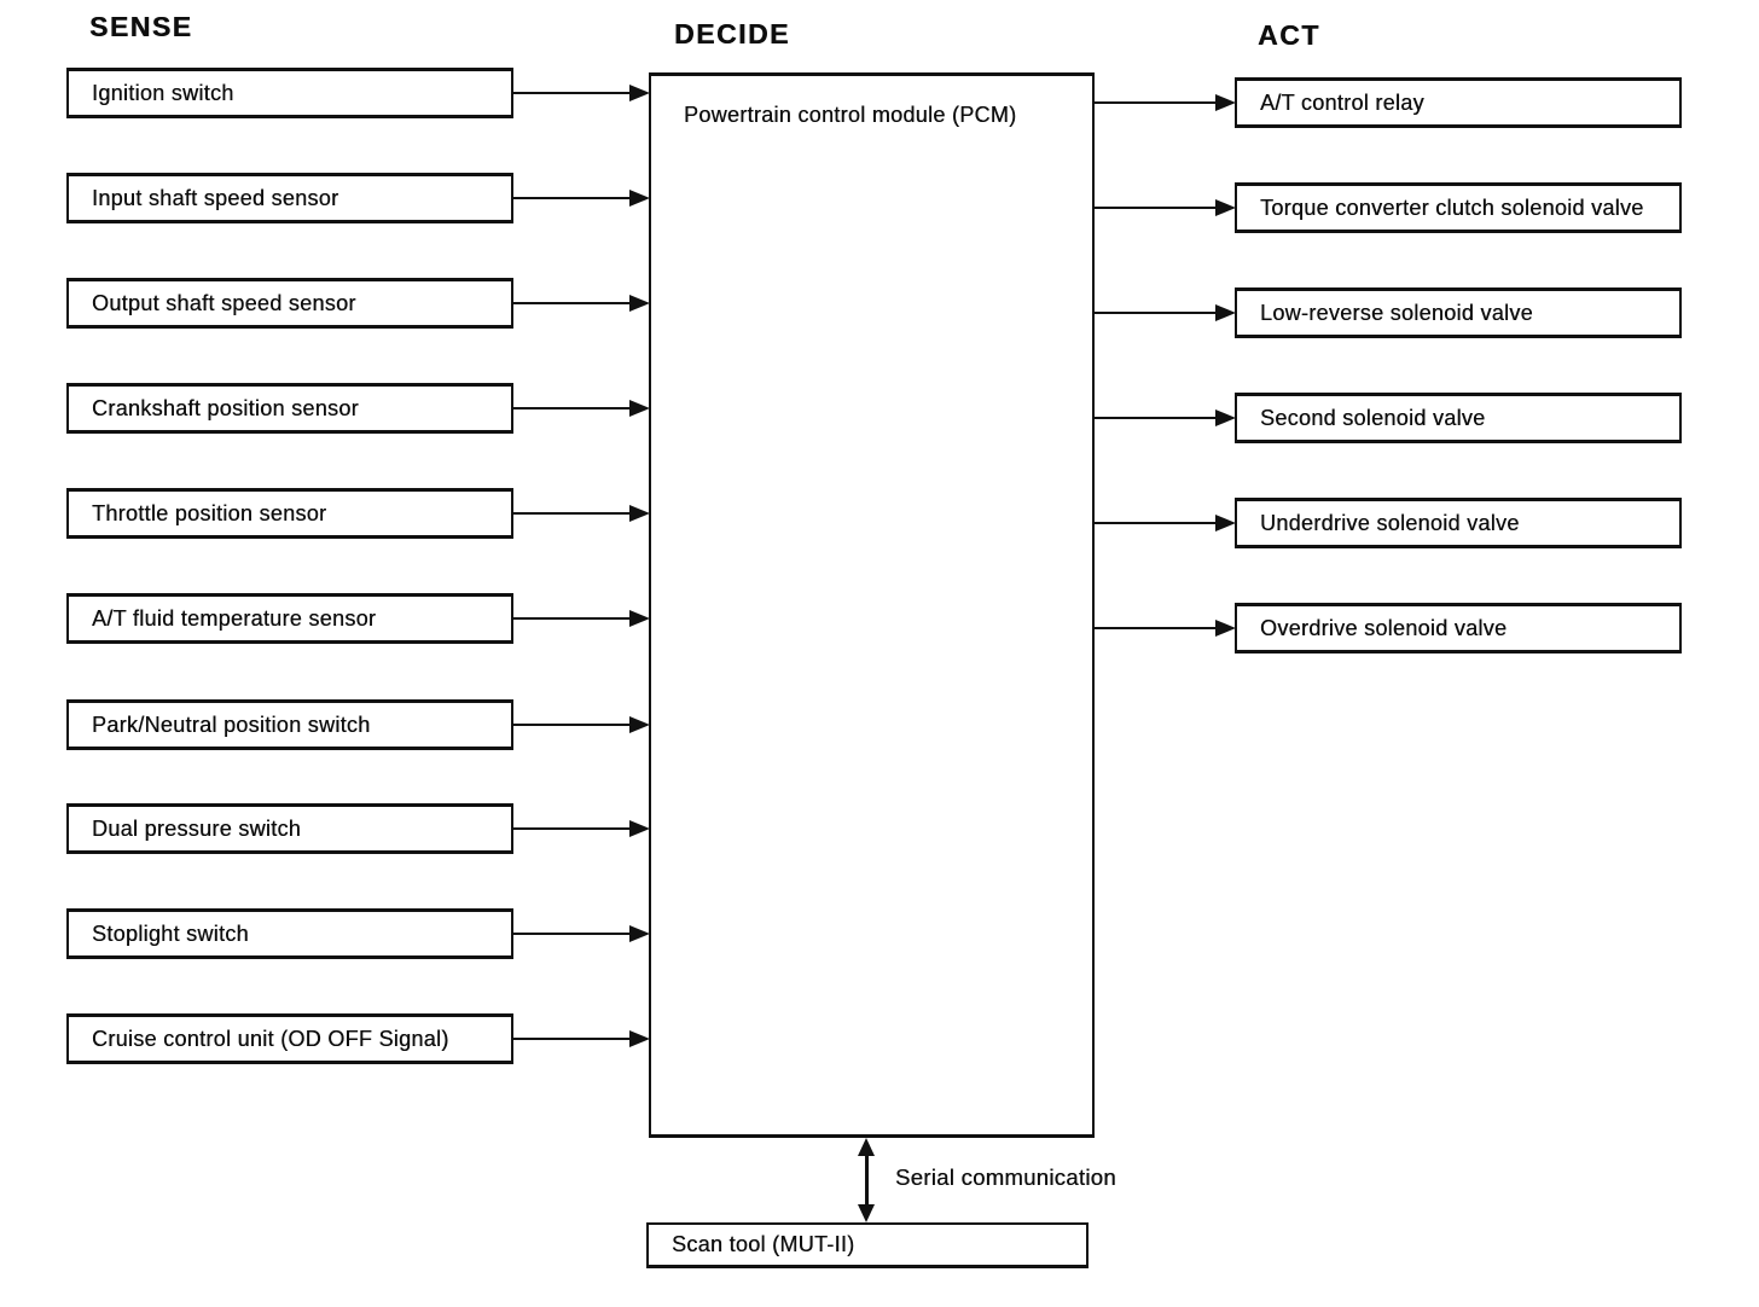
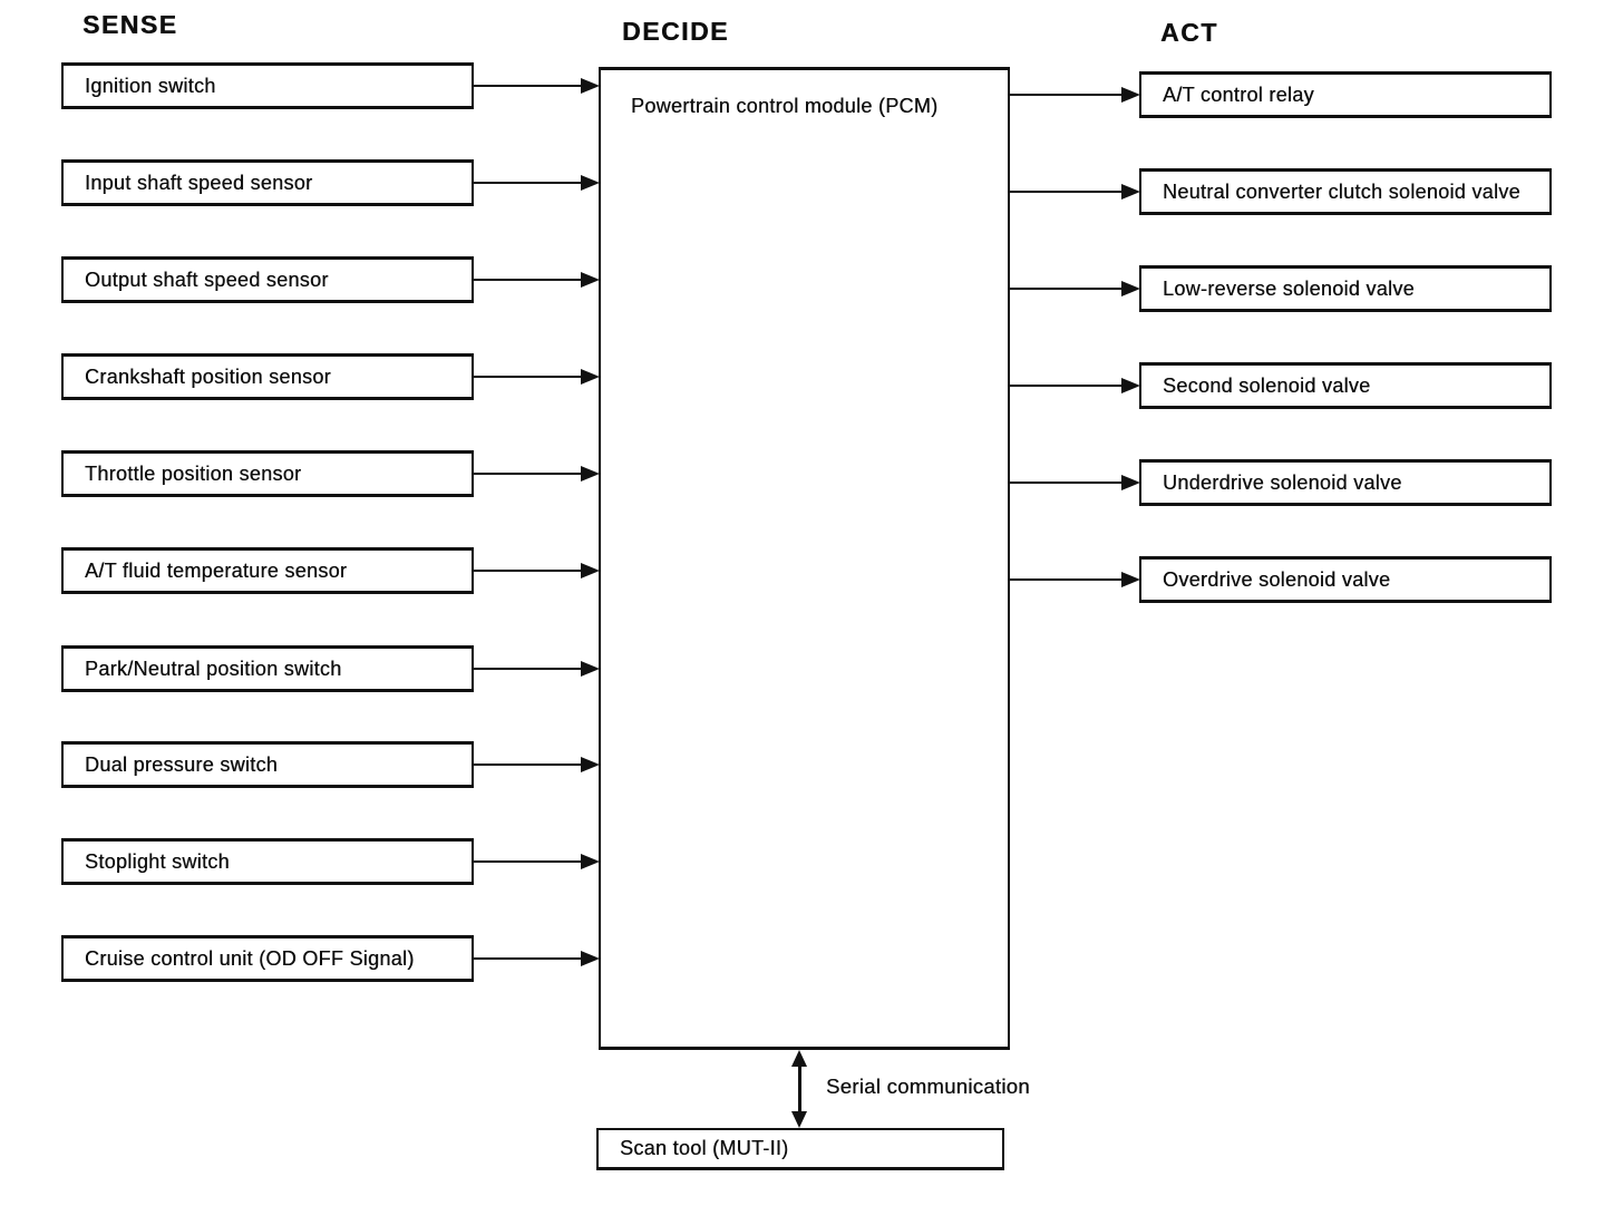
  SENSE
  DECIDE
  ACT
  Ignition switch
  Input shaft speed sensor
  Output shaft speed sensor
  Crankshaft position sensor
  Throttle position sensor
  A/T fluid temperature sensor
  Park/Neutral position switch
  Dual pressure switch
  Stoplight switch
  Cruise control unit (OD OFF Signal)
  Powertrain control module (PCM)
  A/T control relay
- Torque converter clutch solenoid valve
+ Neutral converter clutch solenoid valve
  Low-reverse solenoid valve
  Second solenoid valve
  Underdrive solenoid valve
  Overdrive solenoid valve
  Serial communication
  Scan tool (MUT-II)
